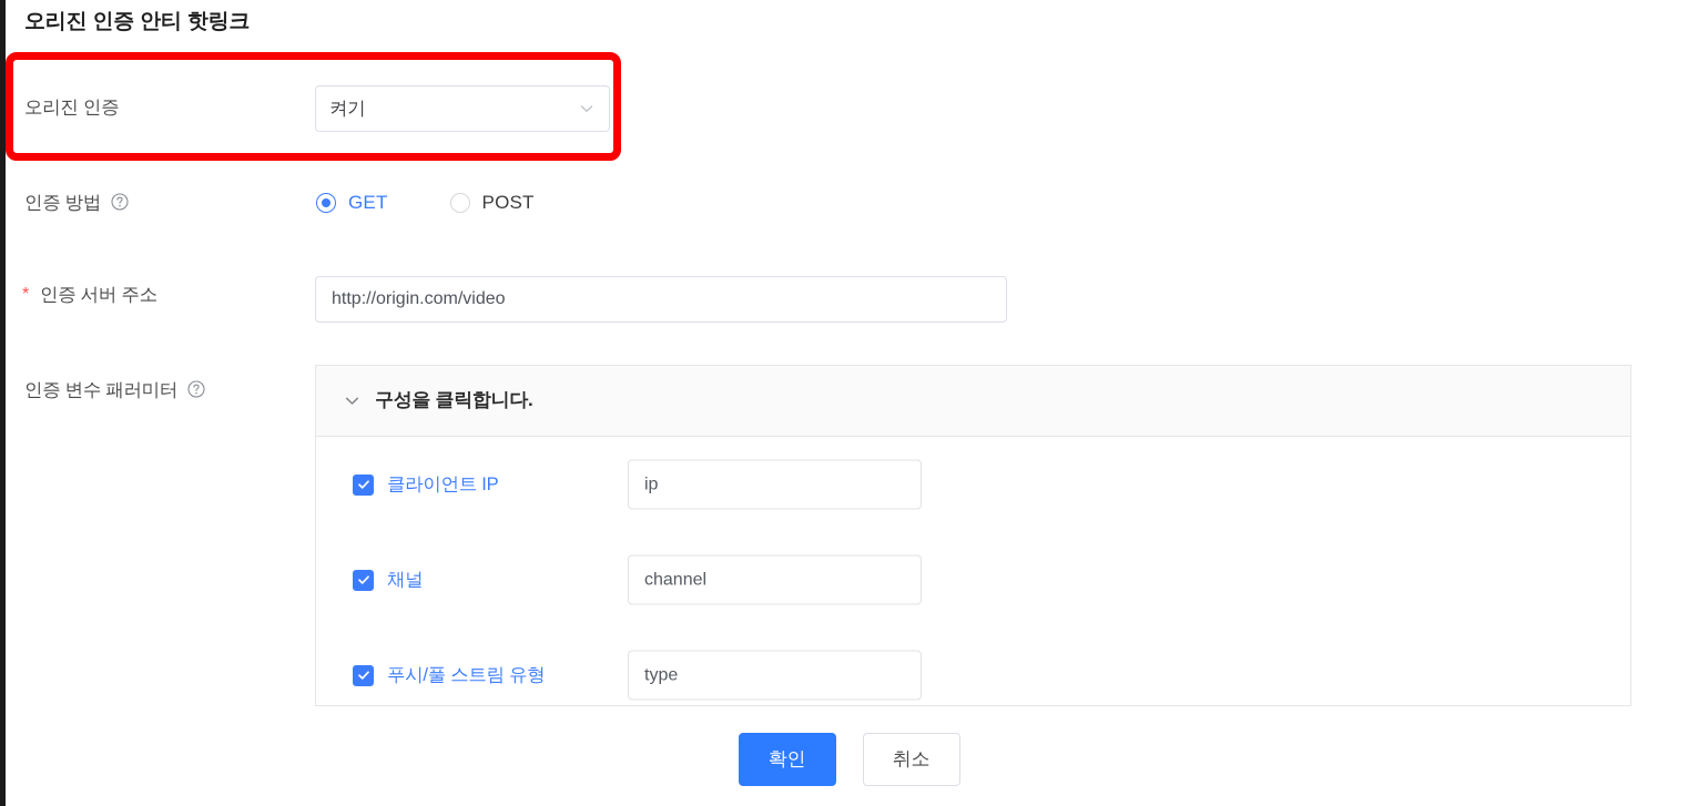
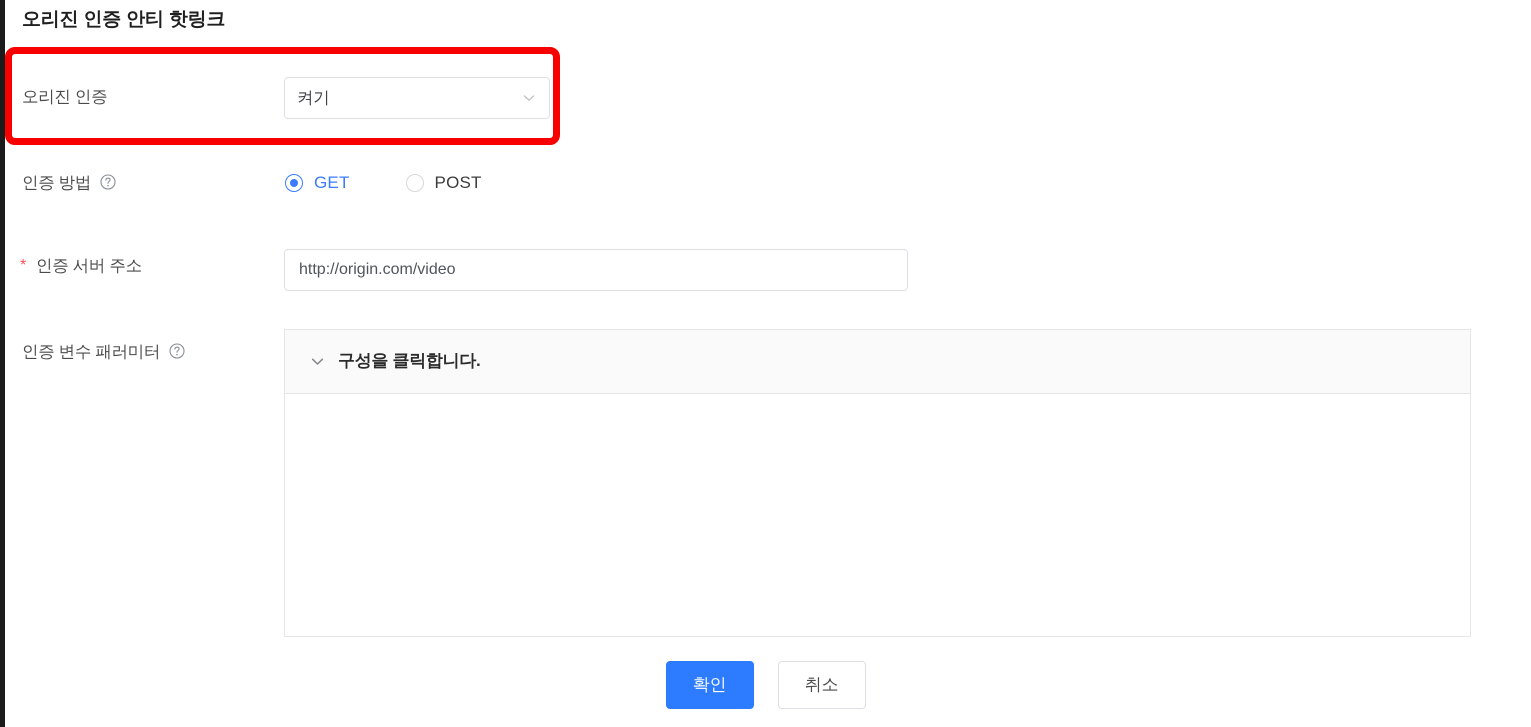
  오리진 인증 안티 핫링크
  오리진 인증
  켜기
  인증 방법
  GET
  POST
  *
  인증 서버 주소
  http://origin.com/video
  인증 변수 패러미터
  구성을 클릭합니다.
- 클라이언트 IP
- ip
- 채널
- channel
- 푸시/풀 스트림 유형
- type
  확인
  취소
